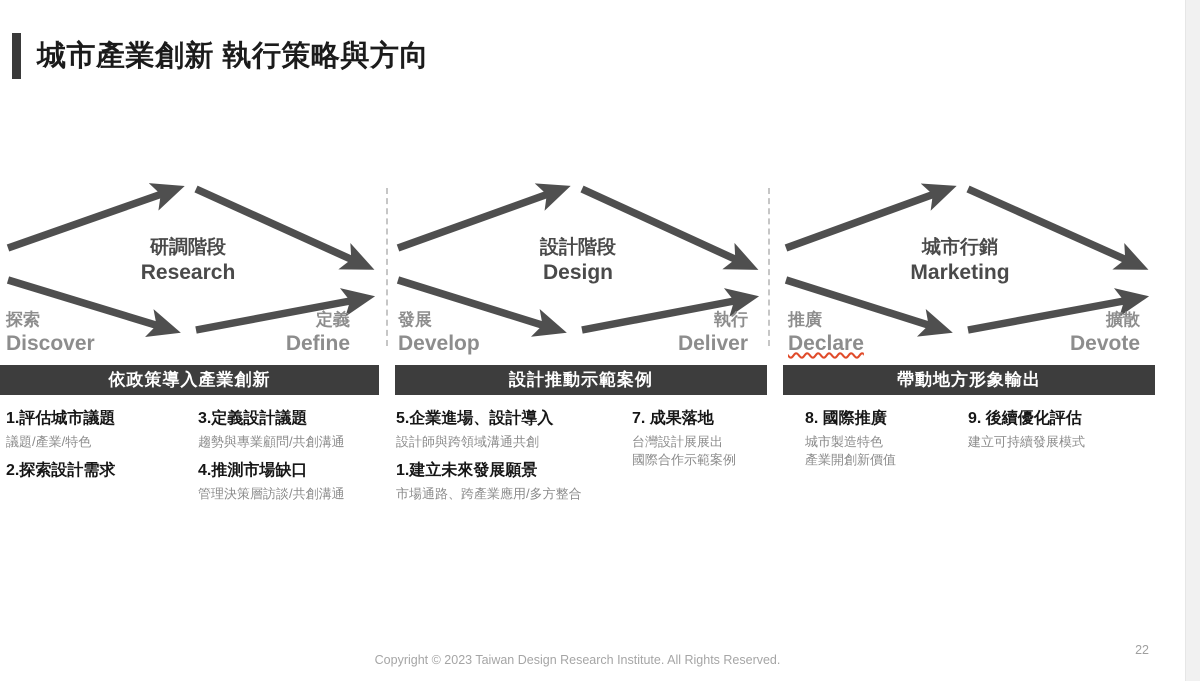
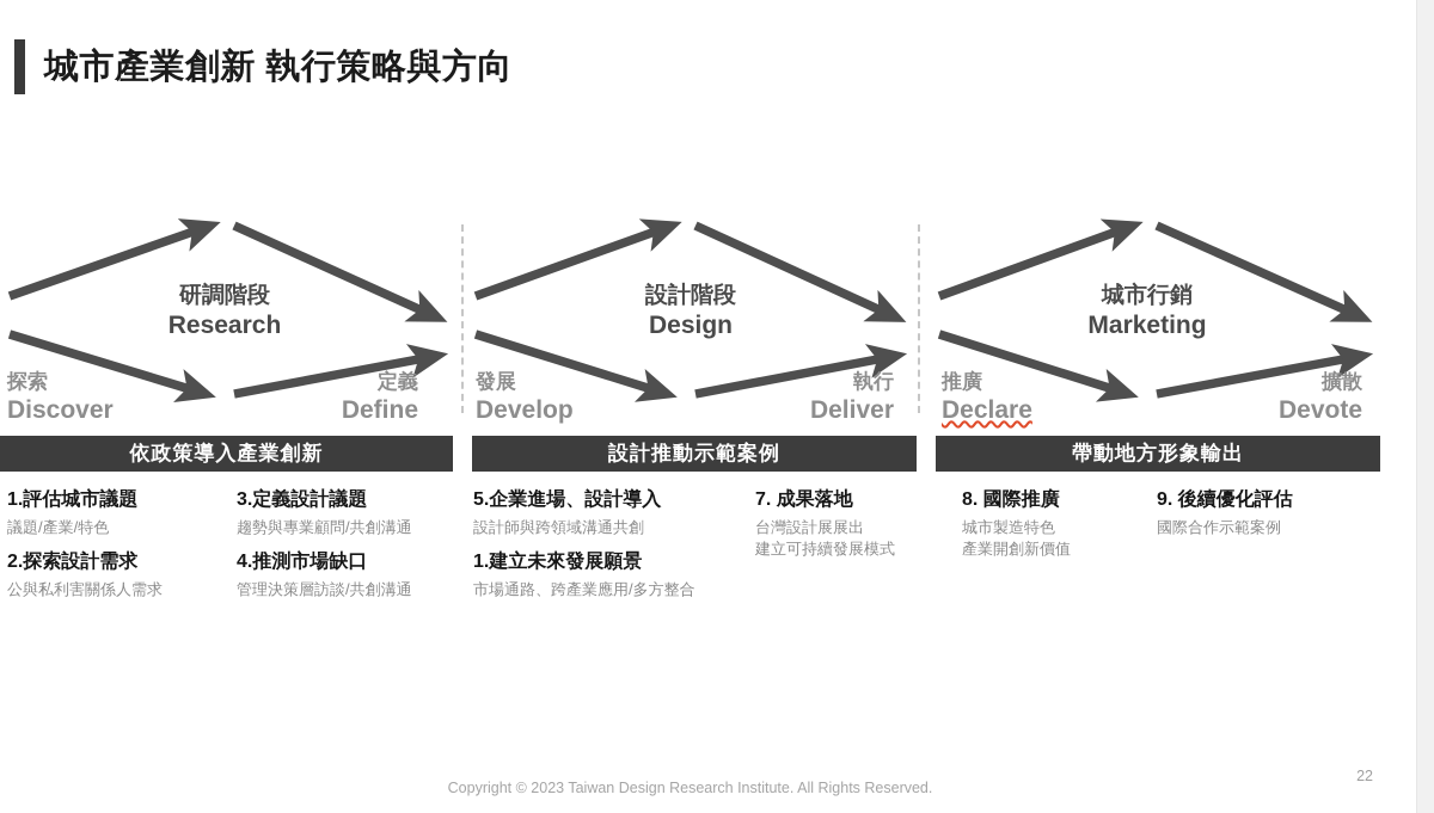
  城市產業創新 執行策略與方向
  研調階段
  Research
  設計階段
  Design
  城市行銷
  Marketing
  探索
  Discover
  定義
  Define
  發展
  Develop
  執行
  Deliver
  推廣
  Declare
  擴散
  Devote
  依政策導入產業創新
  設計推動示範案例
  帶動地方形象輸出
  1.評估城市議題
  議題/產業/特色
  2.探索設計需求
+ 公與私利害關係人需求
  3.定義設計議題
  趨勢與專業顧問/共創溝通
  4.推測市場缺口
  管理決策層訪談/共創溝通
  5.企業進場、設計導入
  設計師與跨領域溝通共創
  1.建立未來發展願景
  市場通路、跨產業應用/多方整合
  7. 成果落地
  台灣設計展展出
- 國際合作示範案例
+ 建立可持續發展模式
  8. 國際推廣
  城市製造特色
  產業開創新價值
  9. 後續優化評估
- 建立可持續發展模式
+ 國際合作示範案例
  Copyright © 2023 Taiwan Design Research Institute. All Rights Reserved.
  22
